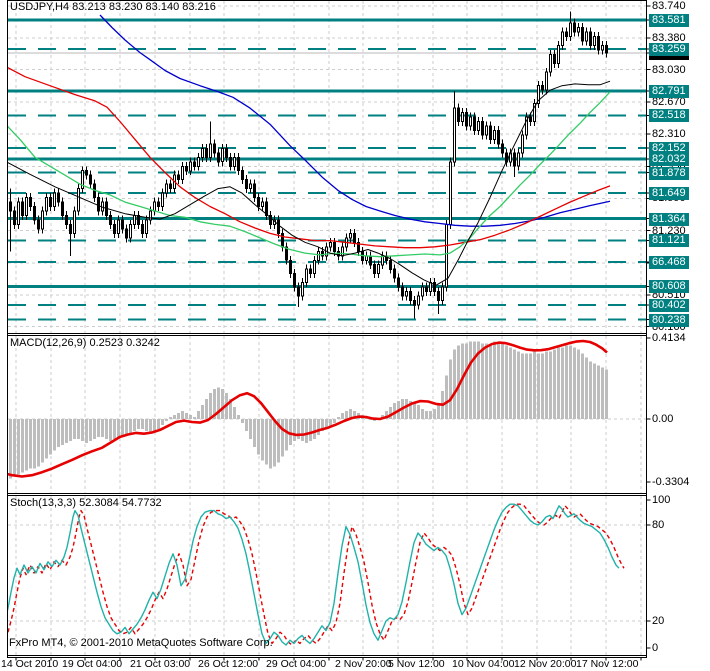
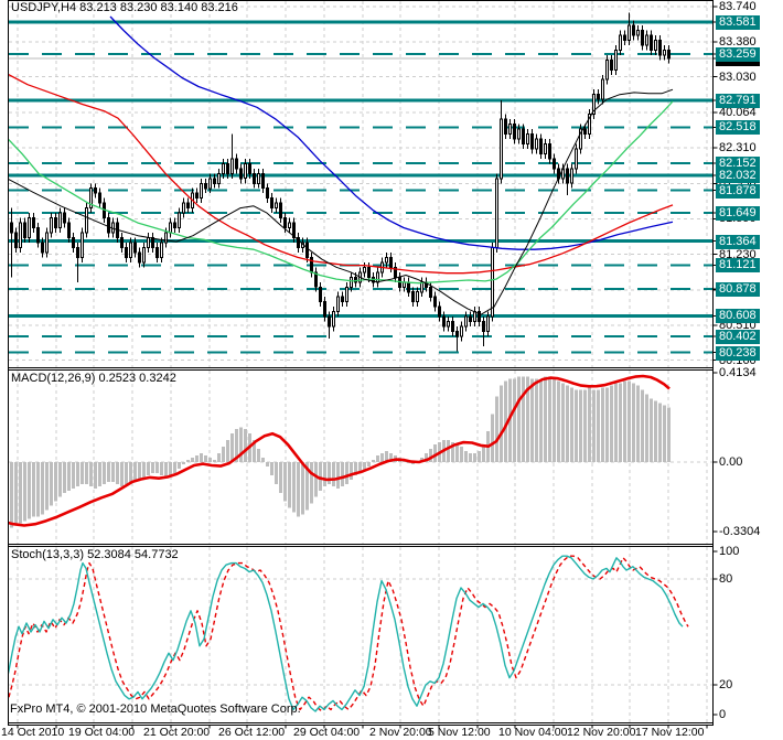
  USDJPY,H4 83.213 83.230 83.140 83.216
  MACD(12,26,9) 0.2523 0.3242
  Stoch(13,3,3) 52.3084 54.7732
  FxPro MT4, © 2001-2010 MetaQuotes Software Corp.
  83.740
  83.380
  83.030
- 82.670
+ 40.064
  82.310
  81.950
  81.230
  80.510
  80.160
  83.581
  83.259
  82.791
  82.518
  82.152
  82.032
  81.878
  81.649
  81.364
  81.121
- 66.468
+ 80.878
  80.608
  80.402
  80.238
  0.4134
  0.00
  -0.3304
  100
  80
  20
  0
  14 Oct 2010
  19 Oct 04:00
- 21 Oct 03:00
+ 21 Oct 20:00
  26 Oct 12:00
  29 Oct 04:00
  2 Nov 20:00
  5 Nov 12:00
  10 Nov 04:00
  12 Nov 20:00
  17 Nov 12:00
